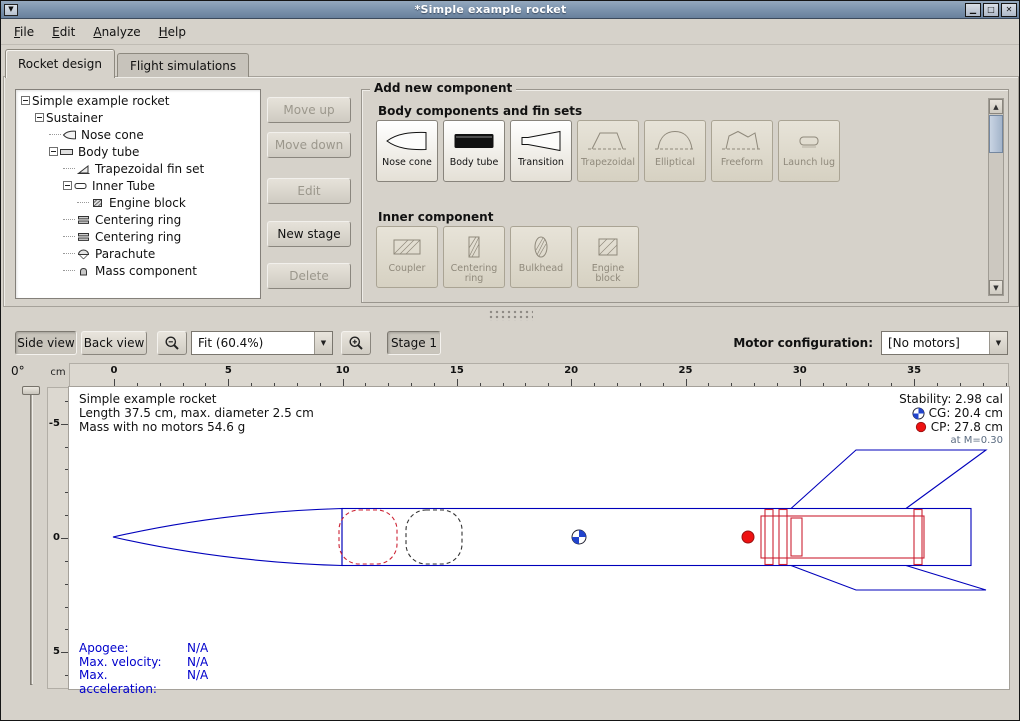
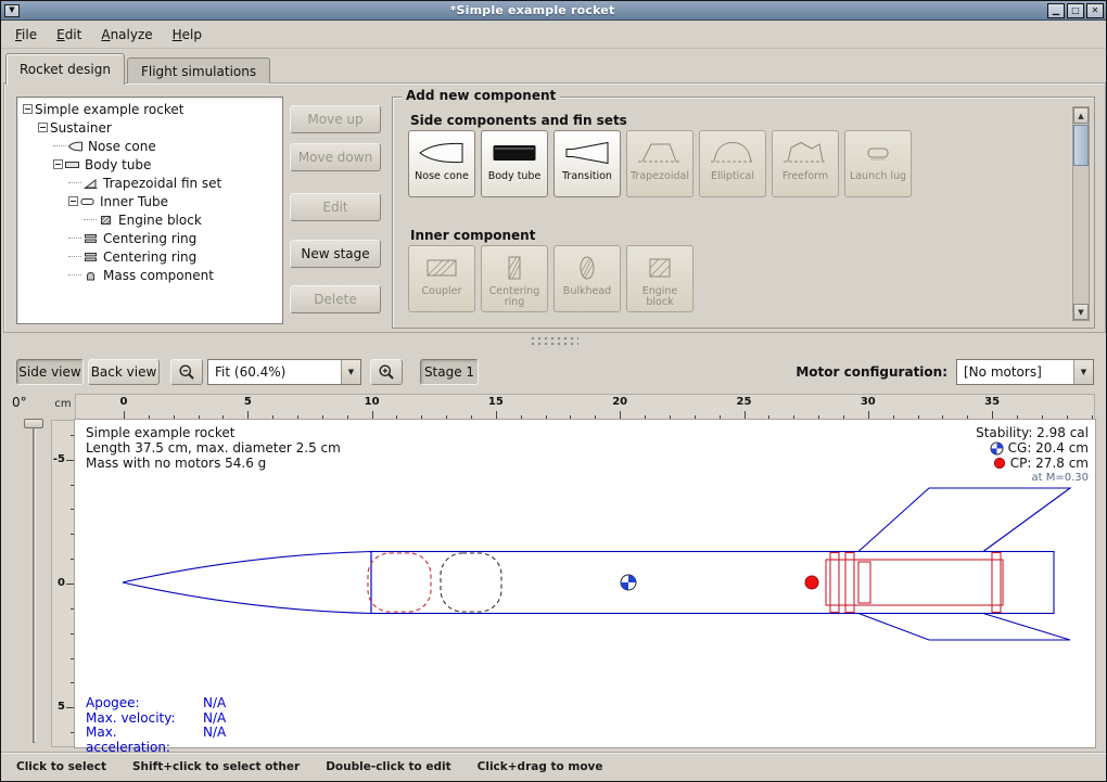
  ▼
  *Simple example rocket
  ▁
  □
  ✕
  File
  Edit
  Analyze
  Help
  Rocket design
  Flight simulations
  Simple example rocket
  Sustainer
  Nose cone
  Body tube
  Trapezoidal fin set
  Inner Tube
  Engine block
  Centering ring
  Centering ring
- Parachute
  Mass component
  Move up
  Move down
  Edit
  New stage
  Delete
  Add new component
- Body components and fin sets
+ Side components and fin sets
  Nose cone
  Body tube
  Transition
  Trapezoidal
  Elliptical
  Freeform
  Launch lug
  Inner component
  Coupler
  Centering ring
  Bulkhead
  Engine block
  ▲
  ▼
  Side view
  Back view
  Fit (60.4%)
  ▼
  Stage 1
  Motor configuration:
  [No motors]
  ▼
  0°
  cm
  0
  5
  10
  15
  20
  25
  30
  35
  -5
  0
  5
  Simple example rocket
  Length 37.5 cm, max. diameter 2.5 cm
  Mass with no motors 54.6 g
  Stability: 2.98 cal
  CG: 20.4 cm
  CP: 27.8 cm
  at M=0.30
  Apogee:
  N/A
  Max. velocity:
  N/A
  Max. acceleration:
  N/A
+ Click to select
+ Shift+click to select other
+ Double-click to edit
+ Click+drag to move
